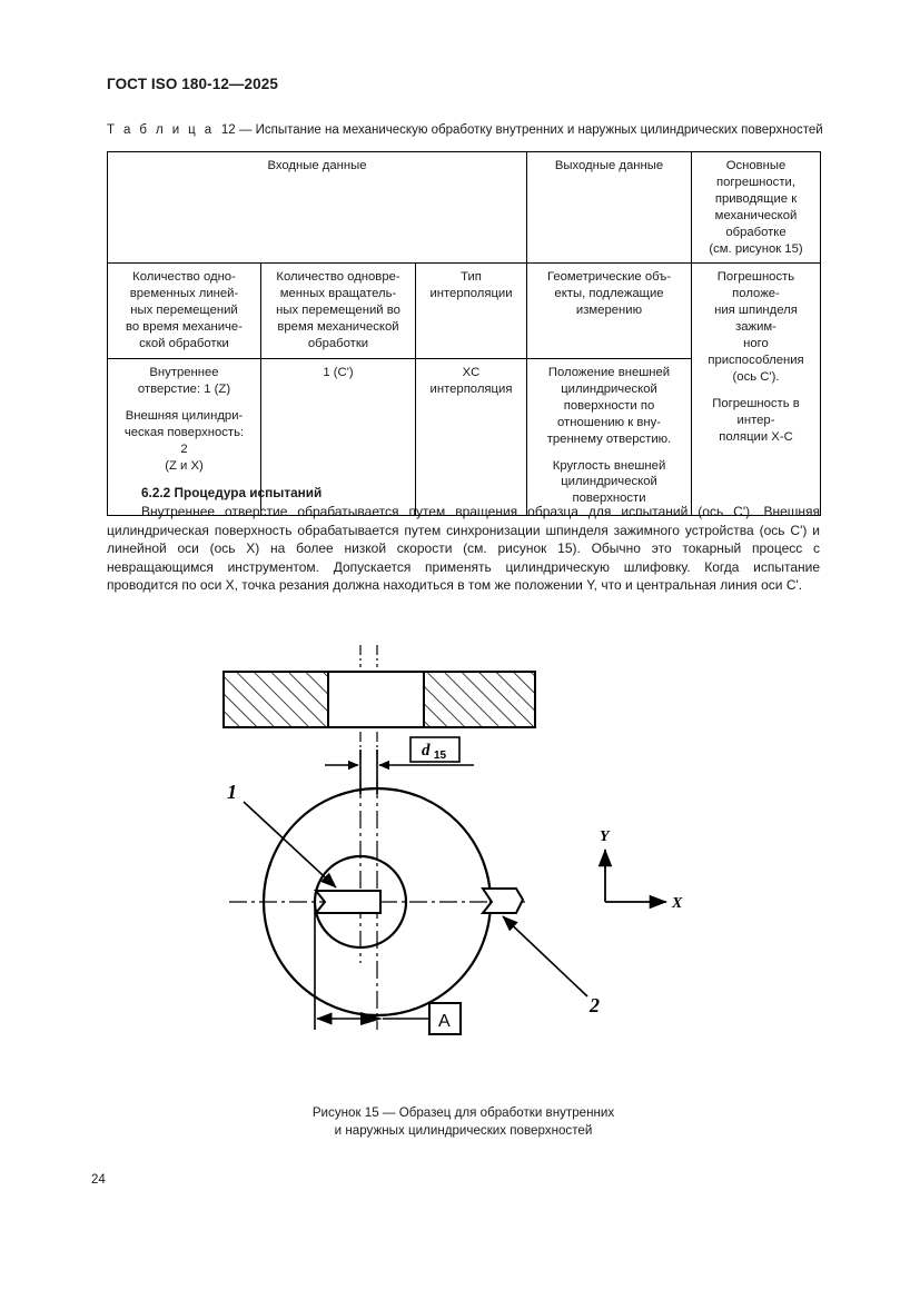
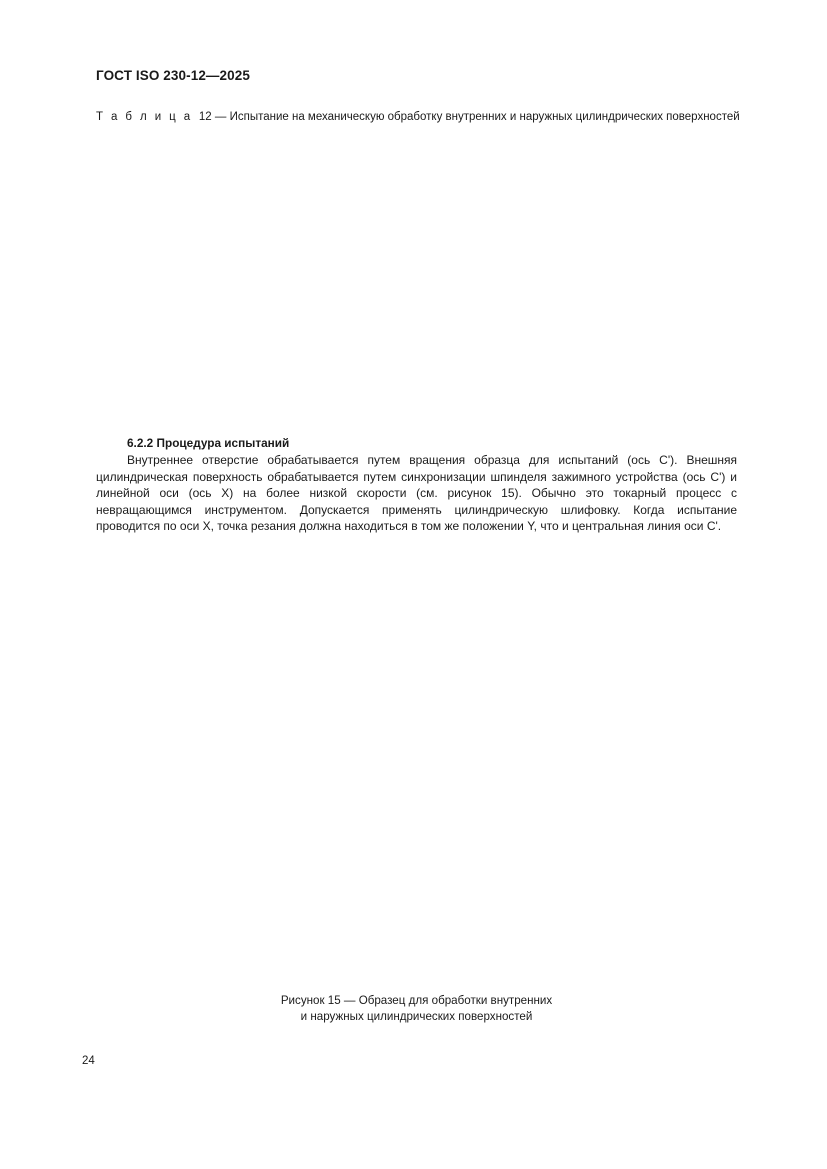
- ГОСТ ISO 180-12—2025
+ ГОСТ ISO 230-12—2025
  Т а б л и ц а 12 — Испытание на механическую обработку внутренних и наружных цилиндрических поверхностей
- Входные данные	Выходные данные	Основные погрешности, приводящие к механической обработке (см. рисунок 15)
- Количество одно- временных линей- ных перемещений во время механиче- ской обработки	Количество одновре- менных вращатель- ных перемещений во время механической обработки	Тип интерполяции	Геометрические объ- екты, подлежащие измерению	Погрешность положе- ния шпинделя зажим- ного приспособления (ось C'). Погрешность в интер- поляции X-C
- Внутреннее отверстие: 1 (Z) Внешняя цилиндри- ческая поверхность: 2 (Z и X)	1 (C')	XC интерполяция	Положение внешней цилиндрической поверхности по отношению к вну- треннему отверстию. Круглость внешней цилиндрической поверхности
  6.2.2 Процедура испытаний
  Внутреннее отверстие обрабатывается путем вращения образца для испытаний (ось C'). Внеш­няя цилиндрическая поверхность обрабатывается путем синхронизации шпинделя зажимного устрой­ства (ось C') и линейной оси (ось X) на более низкой скорости (см. рисунок 15). Обычно это токарный процесс с невращающимся инструментом. Допускается применять цилиндрическую шлифовку. Когда испытание проводится по оси X, точка резания должна находиться в том же положении Y, что и цен­тральная линия оси C'.
- d
- 15
- 1
- 2
- Y
- X
- A
  Рисунок 15 — Образец для обработки внутренних
  и наружных цилиндрических поверхностей
  24
